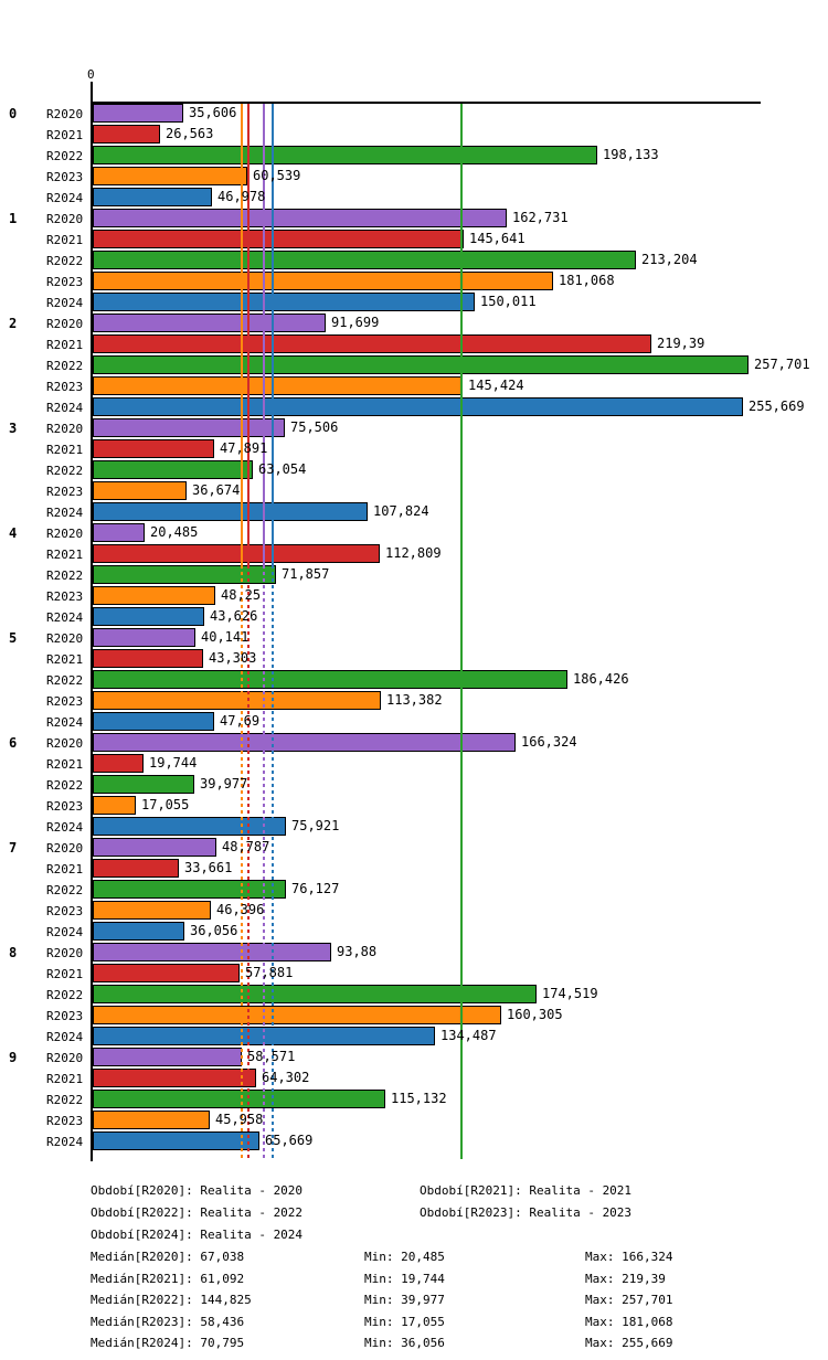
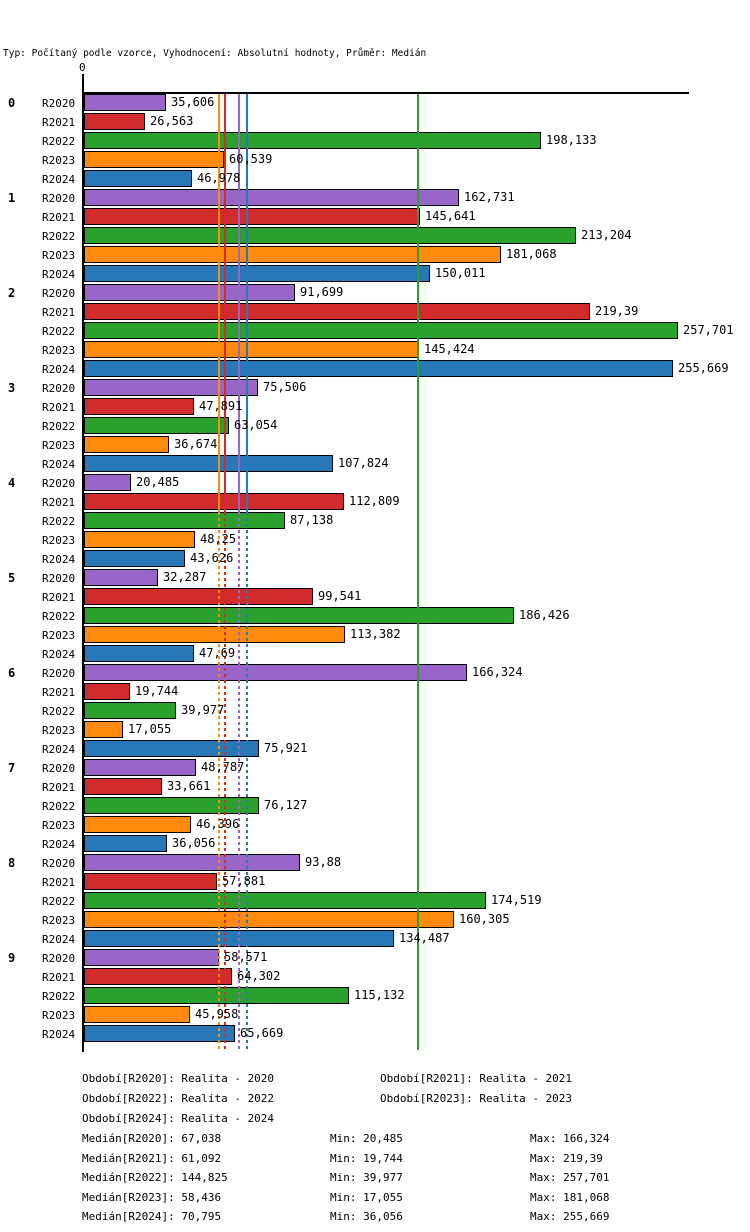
+ Typ: Počítaný podle vzorce, Vyhodnocení: Absolutní hodnoty, Průměr: Medián
  0
  0
  R2020
  35,606
  R2021
  26,563
  R2022
  198,133
  R2023
  60,539
  R2024
  46,978
  1
  R2020
  162,731
  R2021
  145,641
  R2022
  213,204
  R2023
  181,068
  R2024
  150,011
  2
  R2020
  91,699
  R2021
  219,39
  R2022
  257,701
  R2023
  145,424
  R2024
  255,669
  3
  R2020
  75,506
  R2021
  47,891
  R2022
  63,054
  R2023
  36,674
  R2024
  107,824
  4
  R2020
  20,485
  R2021
  112,809
  R2022
- 71,857
+ 87,138
  R2023
  48,25
  R2024
  43,626
  5
  R2020
- 40,141
+ 32,287
  R2021
- 43,303
+ 99,541
  R2022
  186,426
  R2023
  113,382
  R2024
  47,69
  6
  R2020
  166,324
  R2021
  19,744
  R2022
  39,977
  R2023
  17,055
  R2024
  75,921
  7
  R2020
  48,787
  R2021
  33,661
  R2022
  76,127
  R2023
  46,396
  R2024
  36,056
  8
  R2020
  93,88
  R2021
  57,881
  R2022
  174,519
  R2023
  160,305
  R2024
  134,487
  9
  R2020
  58,571
  R2021
  64,302
  R2022
  115,132
  R2023
  45,958
  R2024
  65,669
  Období[R2020]: Realita - 2020
  Období[R2021]: Realita - 2021
  Období[R2022]: Realita - 2022
  Období[R2023]: Realita - 2023
  Období[R2024]: Realita - 2024
  Medián[R2020]: 67,038
  Min: 20,485
  Max: 166,324
  Medián[R2021]: 61,092
  Min: 19,744
  Max: 219,39
  Medián[R2022]: 144,825
  Min: 39,977
  Max: 257,701
  Medián[R2023]: 58,436
  Min: 17,055
  Max: 181,068
  Medián[R2024]: 70,795
  Min: 36,056
  Max: 255,669
